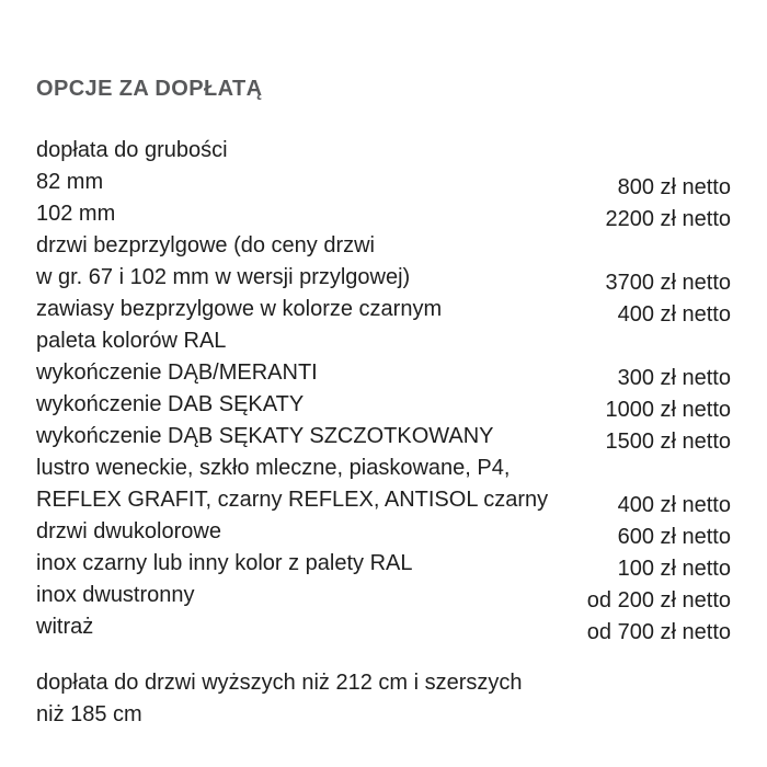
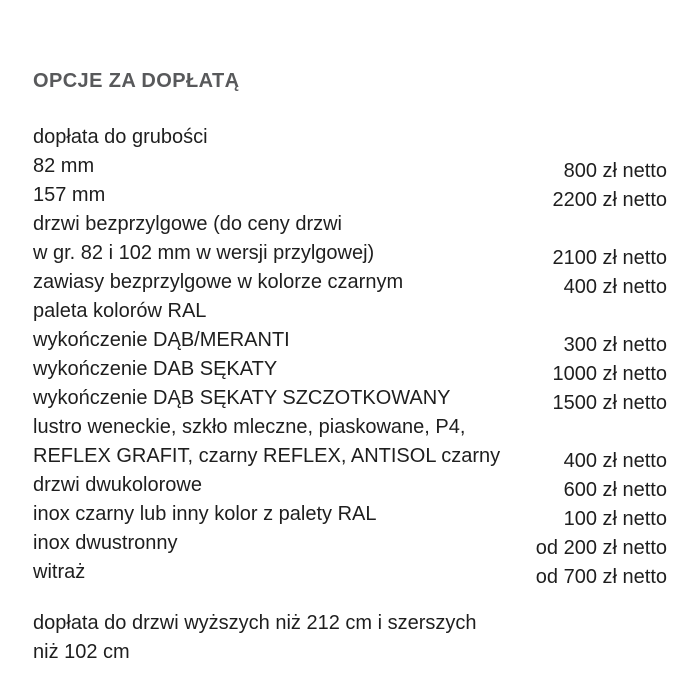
  OPCJE ZA DOPŁATĄ
  dopłata do grubości
  82 mm
  800 zł netto
- 102 mm
+ 157 mm
  2200 zł netto
  drzwi bezprzylgowe (do ceny drzwi
- w gr. 67 i 102 mm w wersji przylgowej)
+ w gr. 82 i 102 mm w wersji przylgowej)
- 3700 zł netto
+ 2100 zł netto
  zawiasy bezprzylgowe w kolorze czarnym
  400 zł netto
  paleta kolorów RAL
  wykończenie DĄB/MERANTI
  300 zł netto
  wykończenie DAB SĘKATY
  1000 zł netto
  wykończenie DĄB SĘKATY SZCZOTKOWANY
  1500 zł netto
  lustro weneckie, szkło mleczne, piaskowane, P4,
  REFLEX GRAFIT, czarny REFLEX, ANTISOL czarny
  400 zł netto
  drzwi dwukolorowe
  600 zł netto
  inox czarny lub inny kolor z palety RAL
  100 zł netto
  inox dwustronny
  od 200 zł netto
  witraż
  od 700 zł netto
  dopłata do drzwi wyższych niż 212 cm i szerszych
- niż 185 cm
+ niż 102 cm
